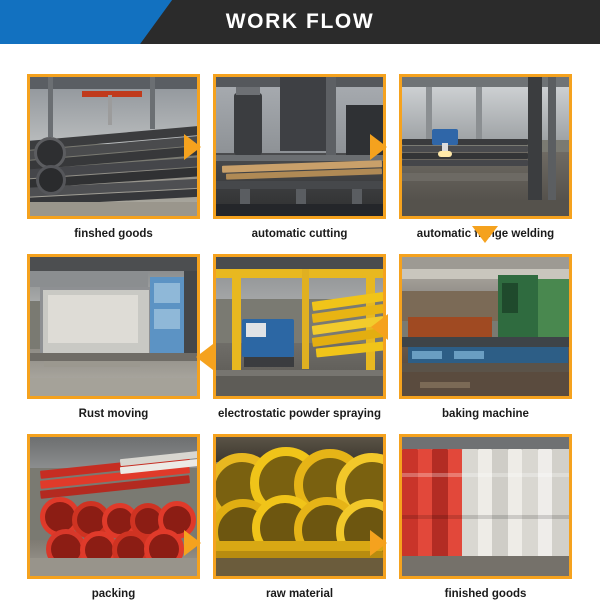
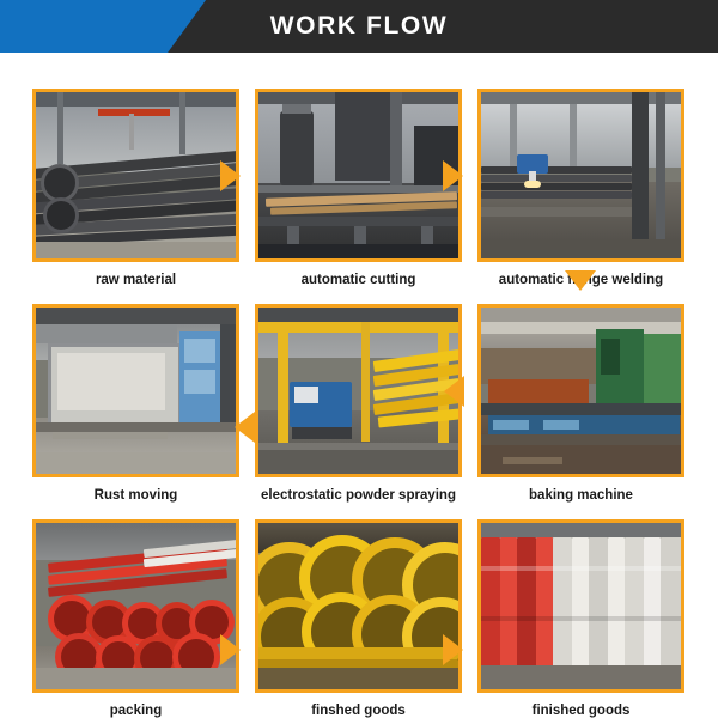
  WORK FLOW
- finshed goods
+ raw material
  automatic cutting
  automatic flange welding
  Rust moving
  electrostatic powder spraying
  baking machine
  packing
- raw material
+ finshed goods
  finished goods
